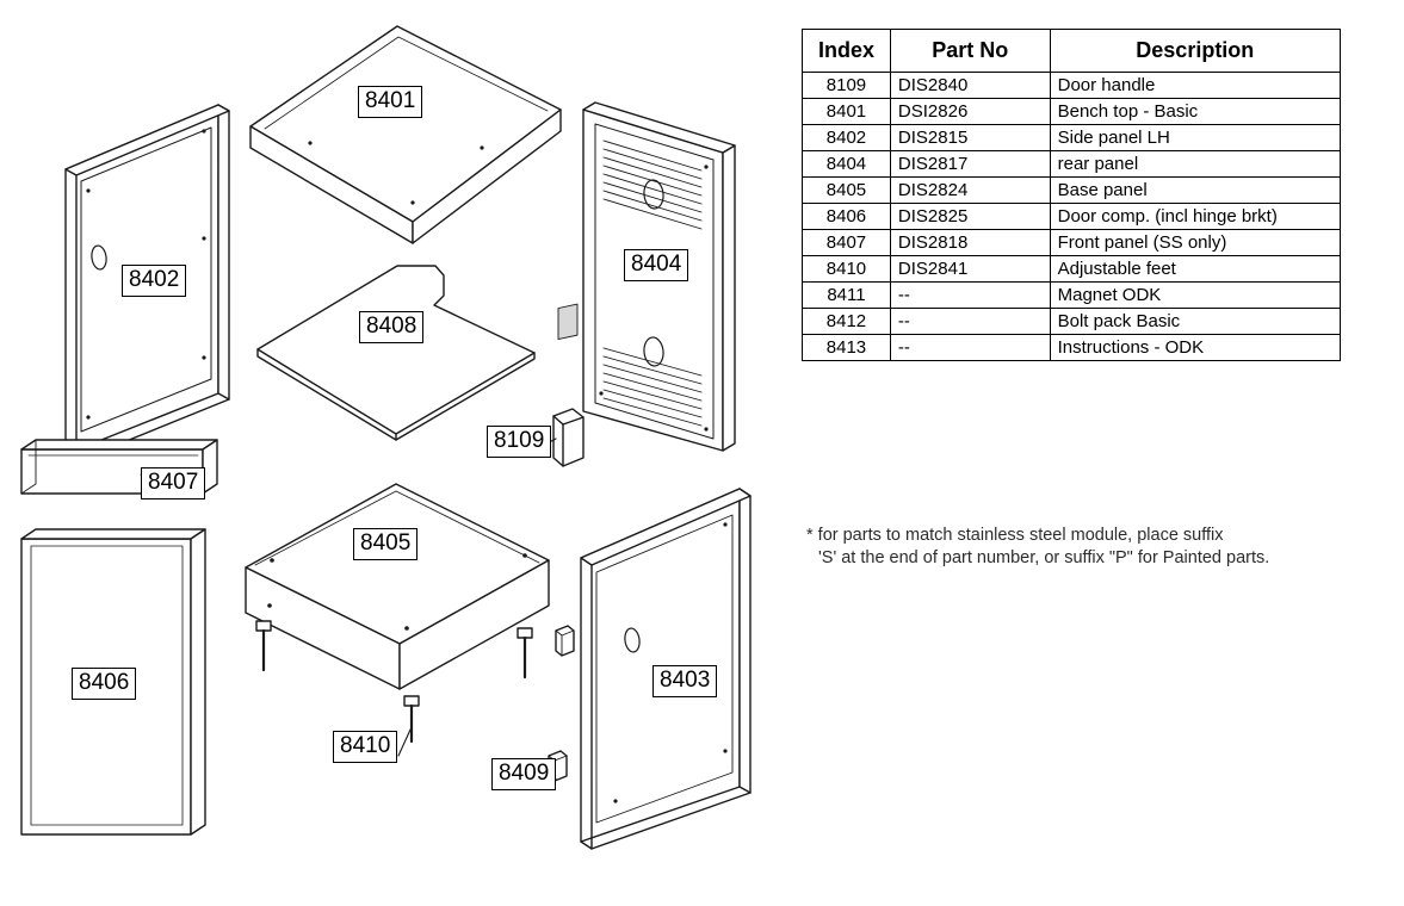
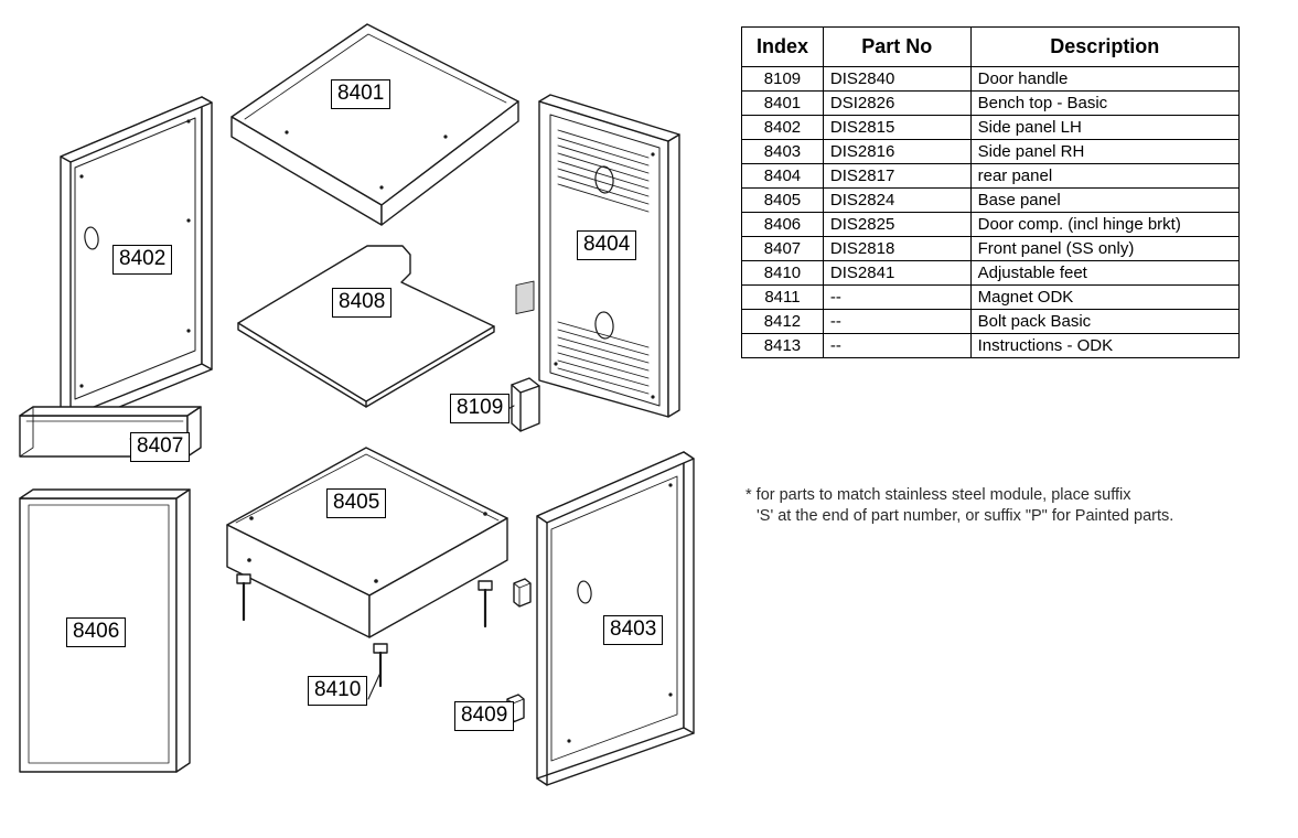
  8401
  8402
  8404
  8408
  8109
  8407
  8405
  8406
  8403
  8410
  8409
  Index	Part No	Description
  8109	DIS2840	Door handle
  8401	DSI2826	Bench top - Basic
  8402	DIS2815	Side panel LH
+ 8403	DIS2816	Side panel RH
  8404	DIS2817	rear panel
  8405	DIS2824	Base panel
  8406	DIS2825	Door comp. (incl hinge brkt)
  8407	DIS2818	Front panel (SS only)
  8410	DIS2841	Adjustable feet
  8411	--	Magnet ODK
  8412	--	Bolt pack Basic
  8413	--	Instructions - ODK
  * for parts to match stainless steel module, place suffix
  'S' at the end of part number, or suffix "P" for Painted parts.
